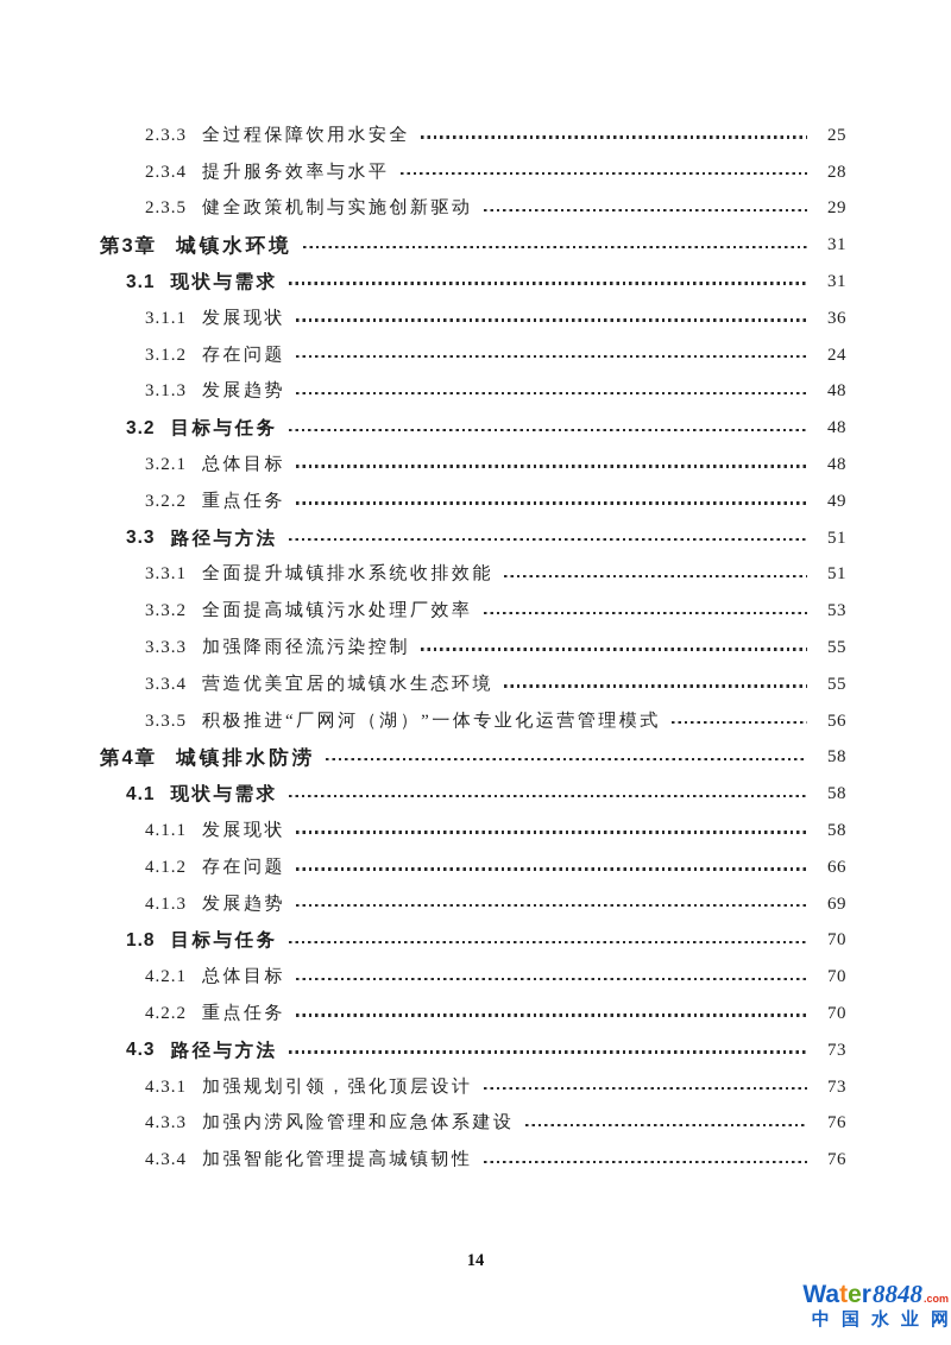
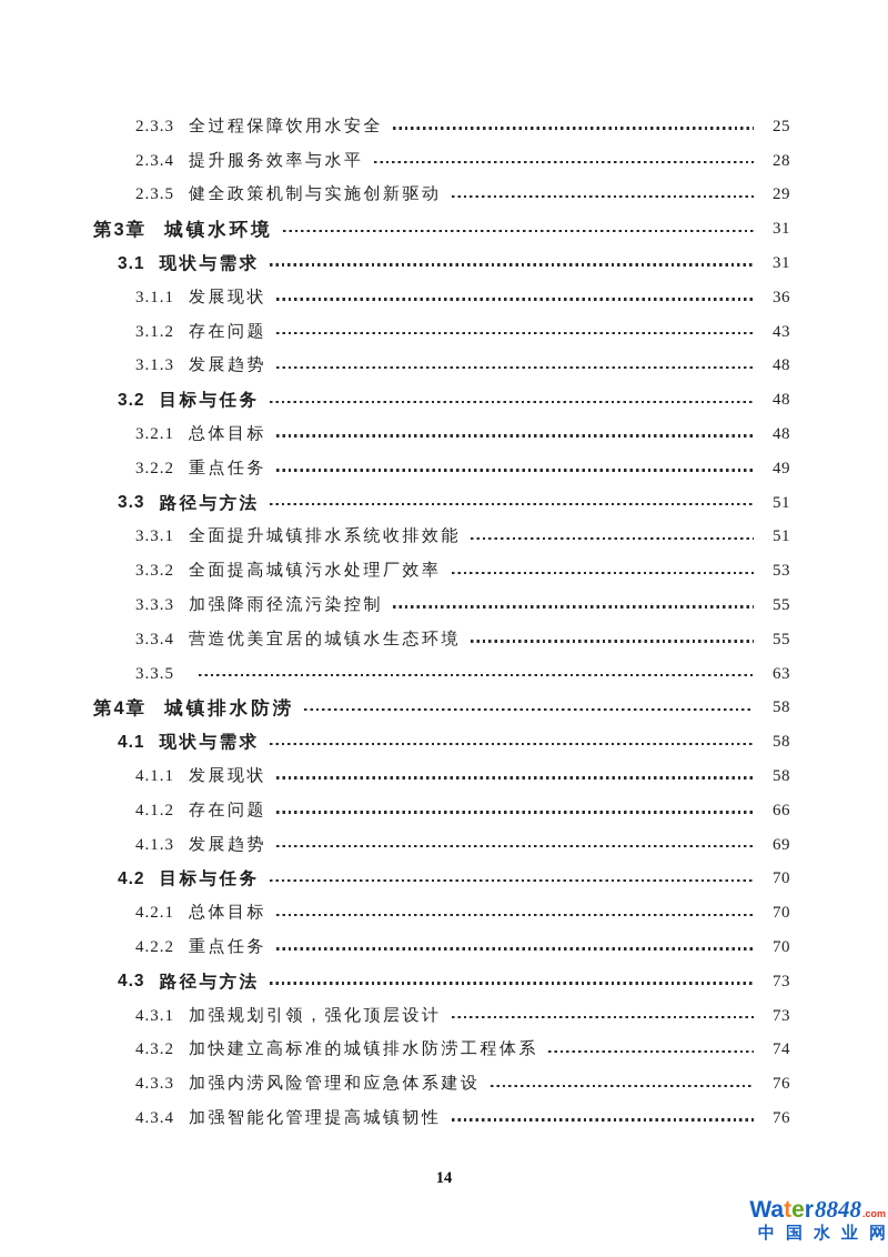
  2.3.3
  全过程保障饮用水安全
  25
  2.3.4
  提升服务效率与水平
  28
  2.3.5
  健全政策机制与实施创新驱动
  29
  第3章
  城镇水环境
  31
  3.1
  现状与需求
  31
  3.1.1
  发展现状
  36
  3.1.2
  存在问题
- 24
+ 43
  3.1.3
  发展趋势
  48
  3.2
  目标与任务
  48
  3.2.1
  总体目标
  48
  3.2.2
  重点任务
  49
  3.3
  路径与方法
  51
  3.3.1
  全面提升城镇排水系统收排效能
  51
  3.3.2
  全面提高城镇污水处理厂效率
  53
  3.3.3
  加强降雨径流污染控制
  55
  3.3.4
  营造优美宜居的城镇水生态环境
  55
  3.3.5
- 积极推进“厂网河（湖）”一体专业化运营管理模式
- 56
+ 63
  第4章
  城镇排水防涝
  58
  4.1
  现状与需求
  58
  4.1.1
  发展现状
  58
  4.1.2
  存在问题
  66
  4.1.3
  发展趋势
  69
- 1.8
+ 4.2
  目标与任务
  70
  4.2.1
  总体目标
  70
  4.2.2
  重点任务
  70
  4.3
  路径与方法
  73
  4.3.1
  加强规划引领，强化顶层设计
  73
+ 4.3.2
+ 加快建立高标准的城镇排水防涝工程体系
+ 74
  4.3.3
  加强内涝风险管理和应急体系建设
  76
  4.3.4
  加强智能化管理提高城镇韧性
  76
  14
  Water
  8848
  .com
  中国水业网
